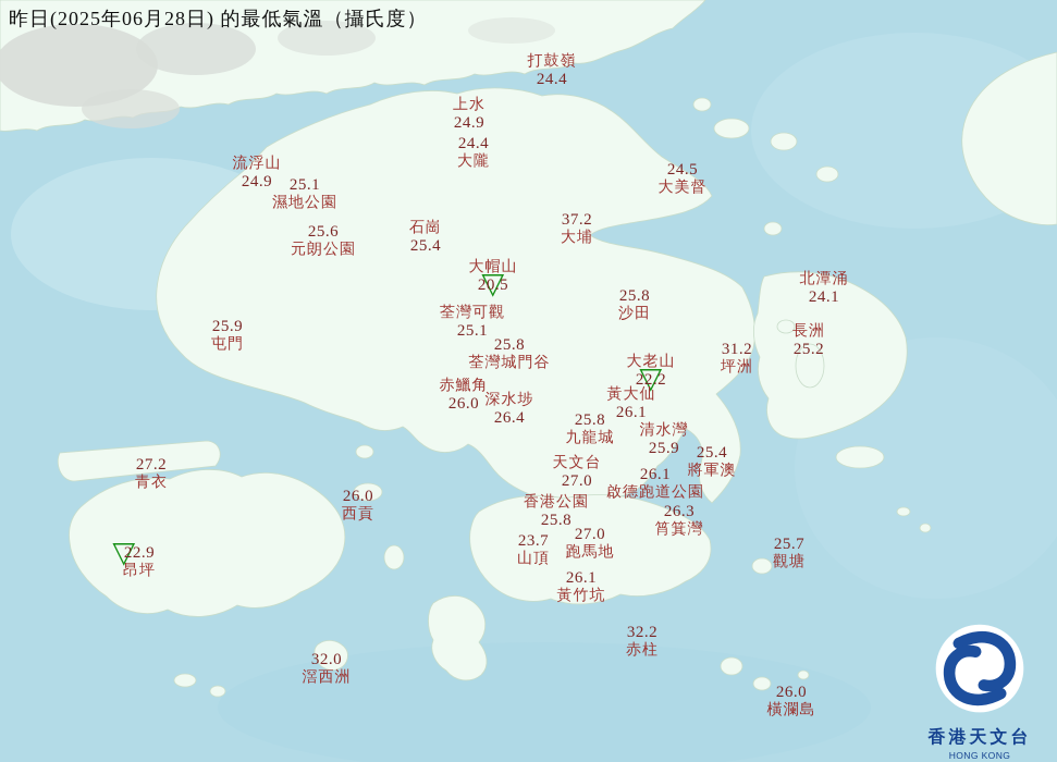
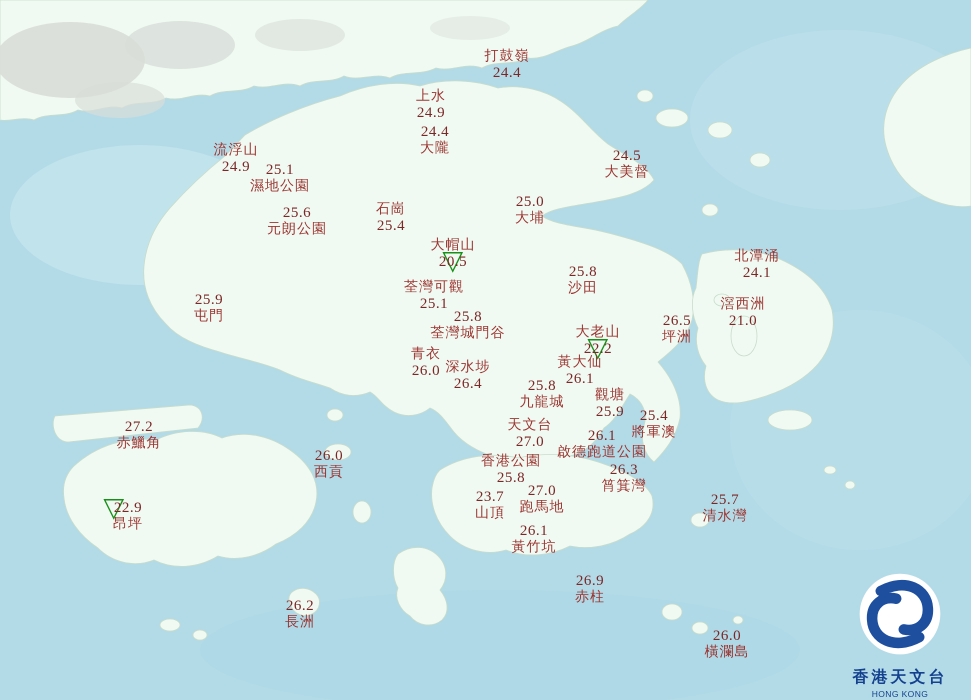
- 昨日(2025年06月28日) 的最低氣溫（攝氏度）
  打鼓嶺
  24.4
  上水
  24.9
  大隴
  24.4
  流浮山
  24.9
  濕地公園
  25.1
  大美督
  24.5
  元朗公園
  25.6
  石崗
  25.4
  大埔
- 37.2
+ 25.0
  大帽山
  ▽
  20.5
  北潭涌
  24.1
  沙田
  25.8
  荃灣可觀
  25.1
  屯門
  25.9
- 長洲
+ 滘西洲
- 25.2
+ 21.0
  坪洲
- 31.2
+ 26.5
  荃灣城門谷
  25.8
  大老山
  ▽
  22.2
- 赤鱲角
+ 青衣
  26.0
  深水埗
  26.4
  黃大仙
  26.1
  九龍城
  25.8
- 清水灣
+ 觀塘
  25.9
  將軍澳
  25.4
  天文台
  27.0
  啟德跑道公園
  26.1
- 青衣
+ 赤鱲角
  27.2
  西貢
  26.0
  香港公園
  25.8
  筲箕灣
  26.3
  山頂
  23.7
  跑馬地
  27.0
  昂坪
  ▽
  22.9
- 觀塘
+ 清水灣
  25.7
  黃竹坑
  26.1
  赤柱
- 32.2
+ 26.9
- 滘西洲
+ 長洲
- 32.0
+ 26.2
  橫瀾島
  26.0
  香港天文台
